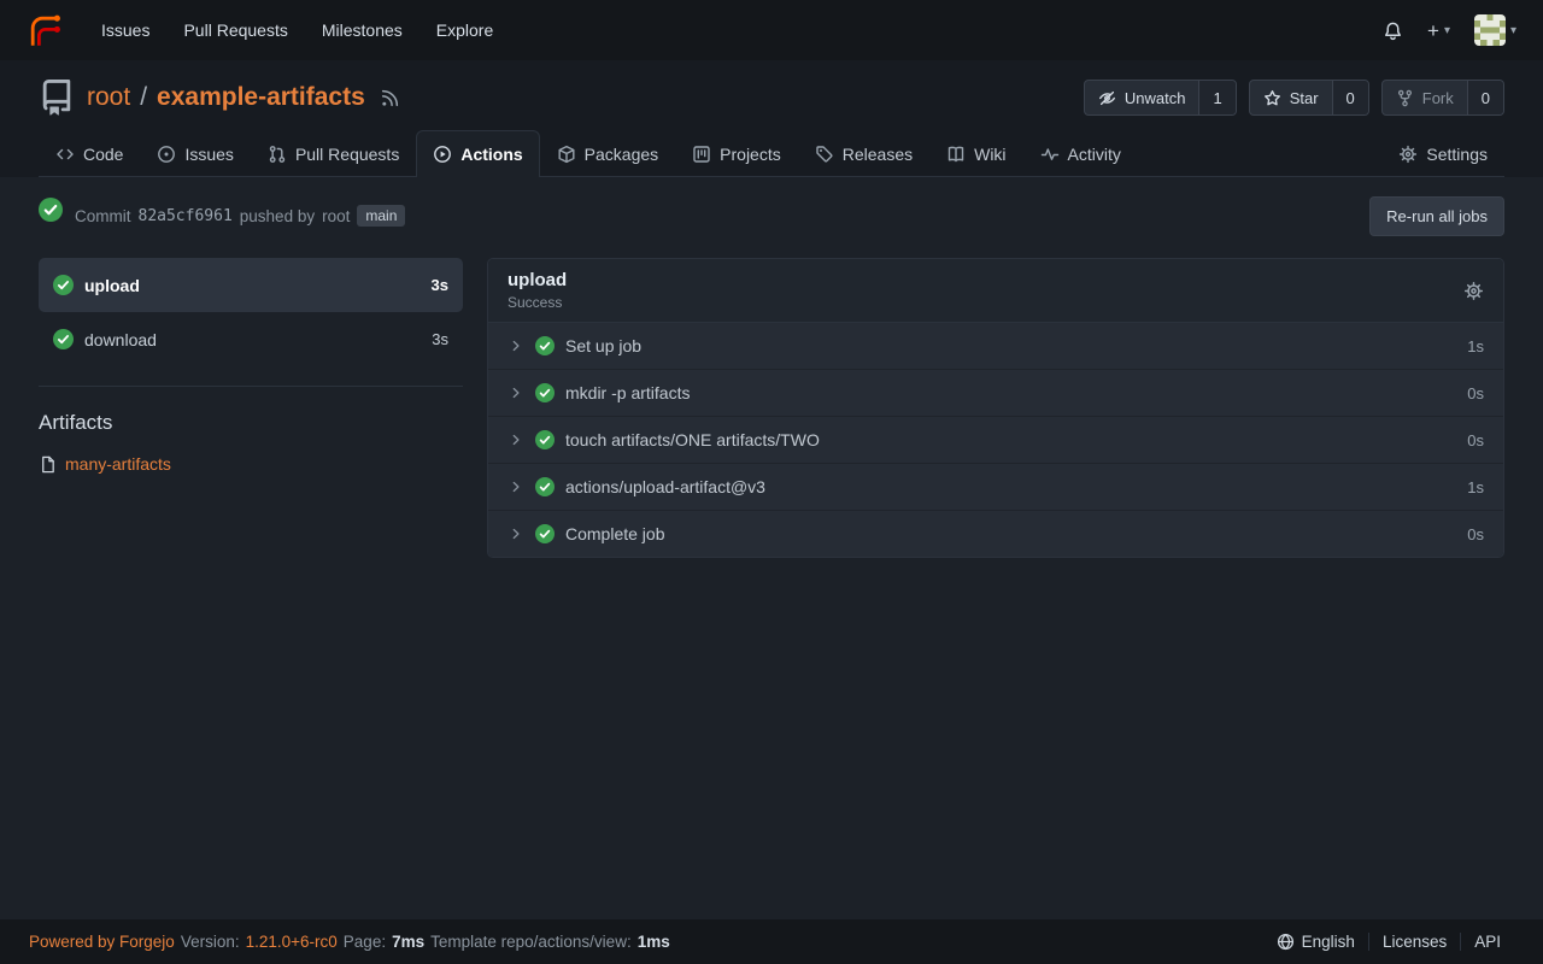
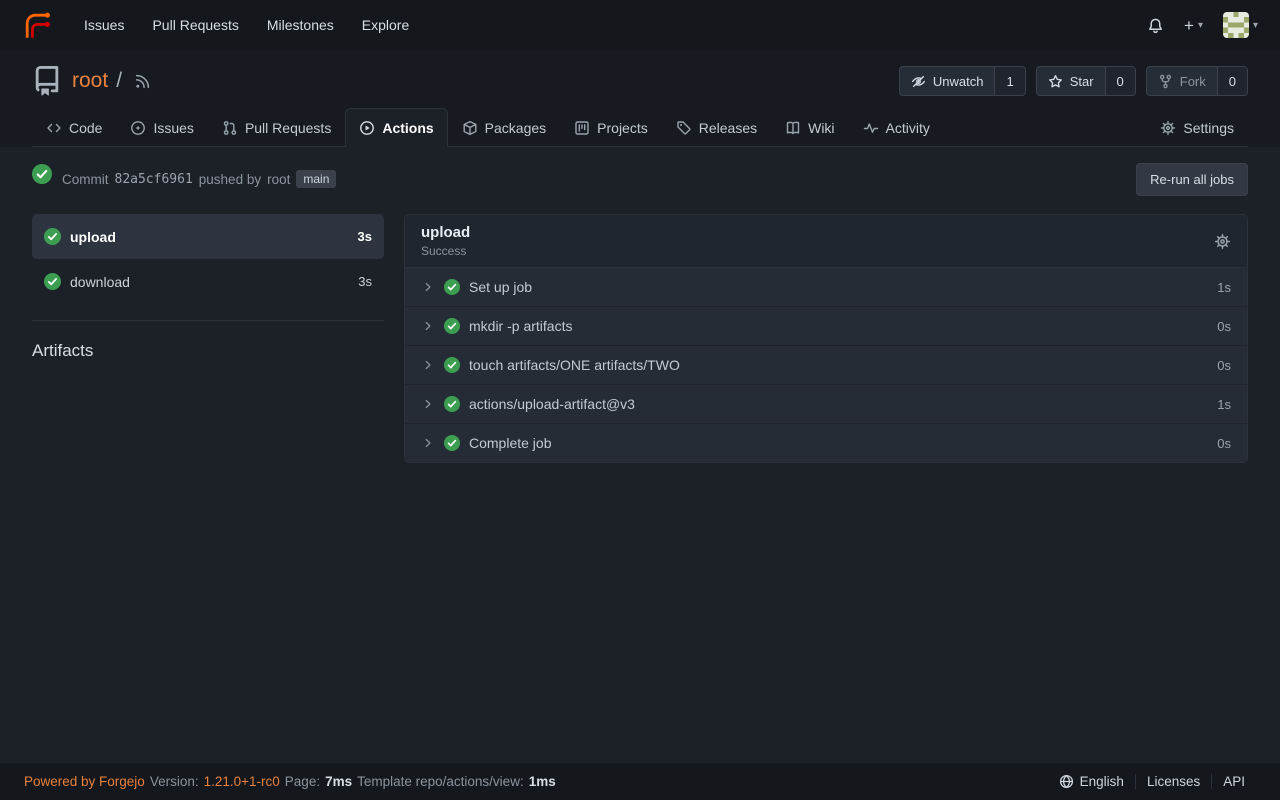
  Issues
  Pull Requests
  Milestones
  Explore
  +
  ▾
  ▾
  root
  /
- example-artifacts
  Unwatch
  1
  Star
  0
  Fork
  0
  Code
  Issues
  Pull Requests
  Actions
  Packages
  Projects
  Releases
  Wiki
  Activity
  Settings
  Commit
  82a5cf6961
  pushed by
  root
  main
  Re-run all jobs
  upload
  3s
  download
  3s
  Artifacts
- many-artifacts
  upload
  Success
  Set up job
  1s
  mkdir -p artifacts
  0s
  touch artifacts/ONE artifacts/TWO
  0s
  actions/upload-artifact@v3
  1s
  Complete job
  0s
  Powered by Forgejo
  Version:
- 1.21.0+6-rc0
+ 1.21.0+1-rc0
  Page:
  7ms
  Template repo/actions/view:
  1ms
  English
  Licenses
  API
